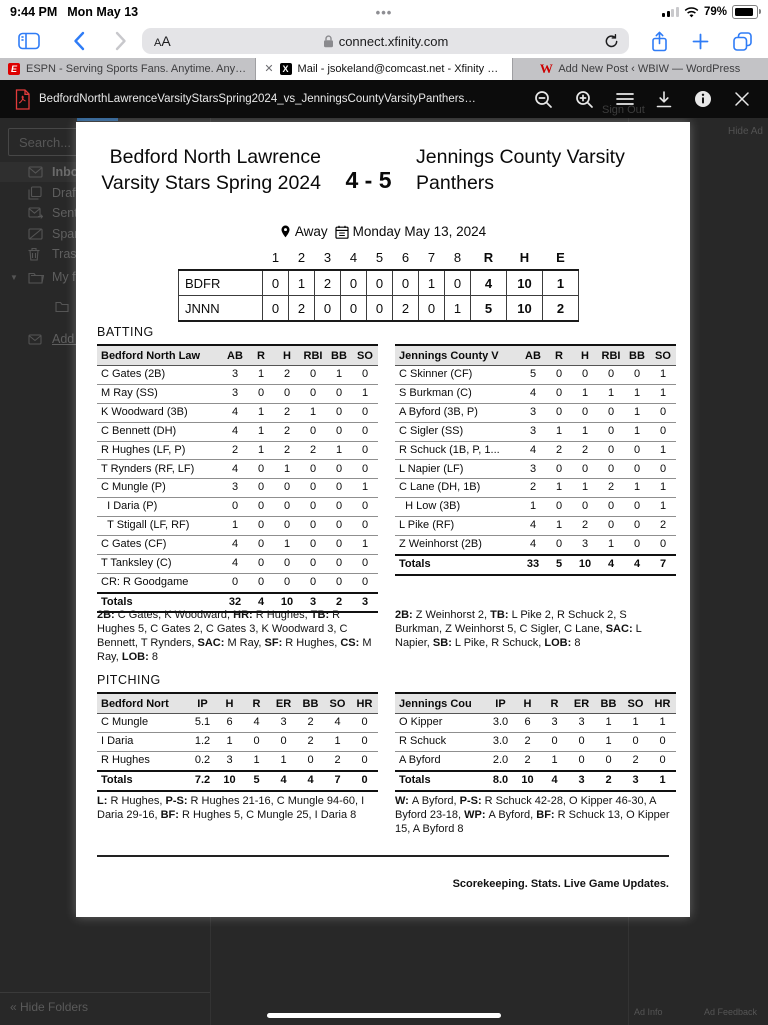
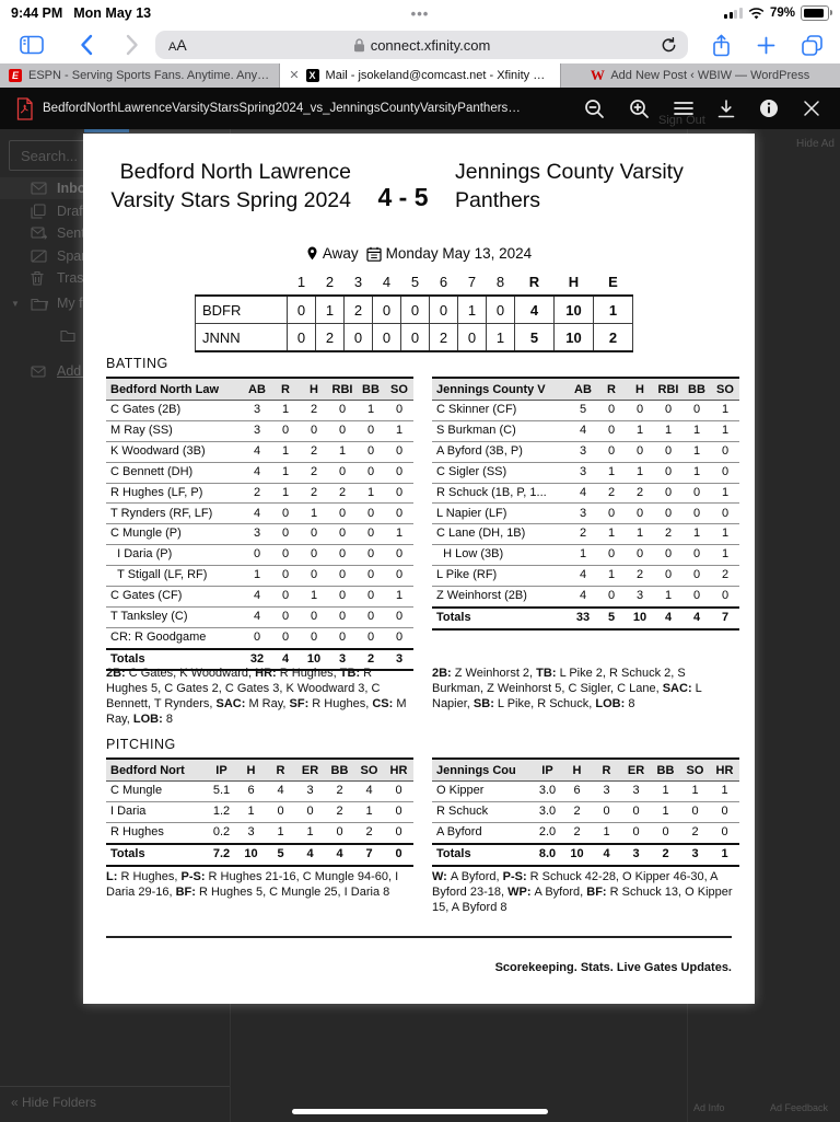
  9:44 PM
  Mon May 13
  •••
  79%
  AA
  connect.xfinity.com
  E
  ESPN - Serving Sports Fans. Anytime. Anywh
  ✕
  X
  Mail - jsokeland@comcast.net - Xfinity Co
  W
  Add New Post ‹ WBIW — WordPress
  BedfordNorthLawrenceVarsityStarsSpring2024_vs_JenningsCountyVarsityPanthers_M
  Sign Out
  Hide Ad
  Search...
  Inbo
  Sen
  Spa
  Tras
  ▼
  Add
  « Hide Folders
  Ad Info
  Ad Feedback
  Bedford North Lawrence Varsity Stars Spring 2024
  4 - 5
  Jennings County Varsity Panthers
  Away
  Monday May 13, 2024
  	1	2	3	4	5	6	7	8	R	H	E
  BDFR	0	1	2	0	0	0	1	0	4	10	1
  JNNN	0	2	0	0	0	2	0	1	5	10	2
  BATTING
  Bedford North Law	AB	R	H	RBI	BB	SO
  C Gates (2B)	3	1	2	0	1	0
  M Ray (SS)	3	0	0	0	0	1
  K Woodward (3B)	4	1	2	1	0	0
  C Bennett (DH)	4	1	2	0	0	0
  R Hughes (LF, P)	2	1	2	2	1	0
  T Rynders (RF, LF)	4	0	1	0	0	0
  C Mungle (P)	3	0	0	0	0	1
  I Daria (P)	0	0	0	0	0	0
  T Stigall (LF, RF)	1	0	0	0	0	0
  C Gates (CF)	4	0	1	0	0	1
  T Tanksley (C)	4	0	0	0	0	0
  CR: R Goodgame	0	0	0	0	0	0
  Totals	32	4	10	3	2	3
  Jennings County V	AB	R	H	RBI	BB	SO
  C Skinner (CF)	5	0	0	0	0	1
  S Burkman (C)	4	0	1	1	1	1
  A Byford (3B, P)	3	0	0	0	1	0
  C Sigler (SS)	3	1	1	0	1	0
  R Schuck (1B, P, 1...	4	2	2	0	0	1
  L Napier (LF)	3	0	0	0	0	0
  C Lane (DH, 1B)	2	1	1	2	1	1
  H Low (3B)	1	0	0	0	0	1
  L Pike (RF)	4	1	2	0	0	2
  Z Weinhorst (2B)	4	0	3	1	0	0
  Totals	33	5	10	4	4	7
  2B: C Gates, K Woodward, HR: R Hughes, TB: R Hughes 5, C Gates 2, C Gates 3, K Woodward 3, C Bennett, T Rynders, SAC: M Ray, SF: R Hughes, CS: M Ray, LOB: 8
  2B: Z Weinhorst 2, TB: L Pike 2, R Schuck 2, S Burkman, Z Weinhorst 5, C Sigler, C Lane, SAC: L Napier, SB: L Pike, R Schuck, LOB: 8
  PITCHING
  Bedford Nort	IP	H	R	ER	BB	SO	HR
  C Mungle	5.1	6	4	3	2	4	0
  I Daria	1.2	1	0	0	2	1	0
  R Hughes	0.2	3	1	1	0	2	0
  Totals	7.2	10	5	4	4	7	0
  Jennings Cou	IP	H	R	ER	BB	SO	HR
  O Kipper	3.0	6	3	3	1	1	1
  R Schuck	3.0	2	0	0	1	0	0
  A Byford	2.0	2	1	0	0	2	0
  Totals	8.0	10	4	3	2	3	1
  L: R Hughes, P-S: R Hughes 21-16, C Mungle 94-60, I Daria 29-16, BF: R Hughes 5, C Mungle 25, I Daria 8
  W: A Byford, P-S: R Schuck 42-28, O Kipper 46-30, A Byford 23-18, WP: A Byford, BF: R Schuck 13, O Kipper 15, A Byford 8
- Scorekeeping. Stats. Live Game Updates.
+ Scorekeeping. Stats. Live Gates Updates.
